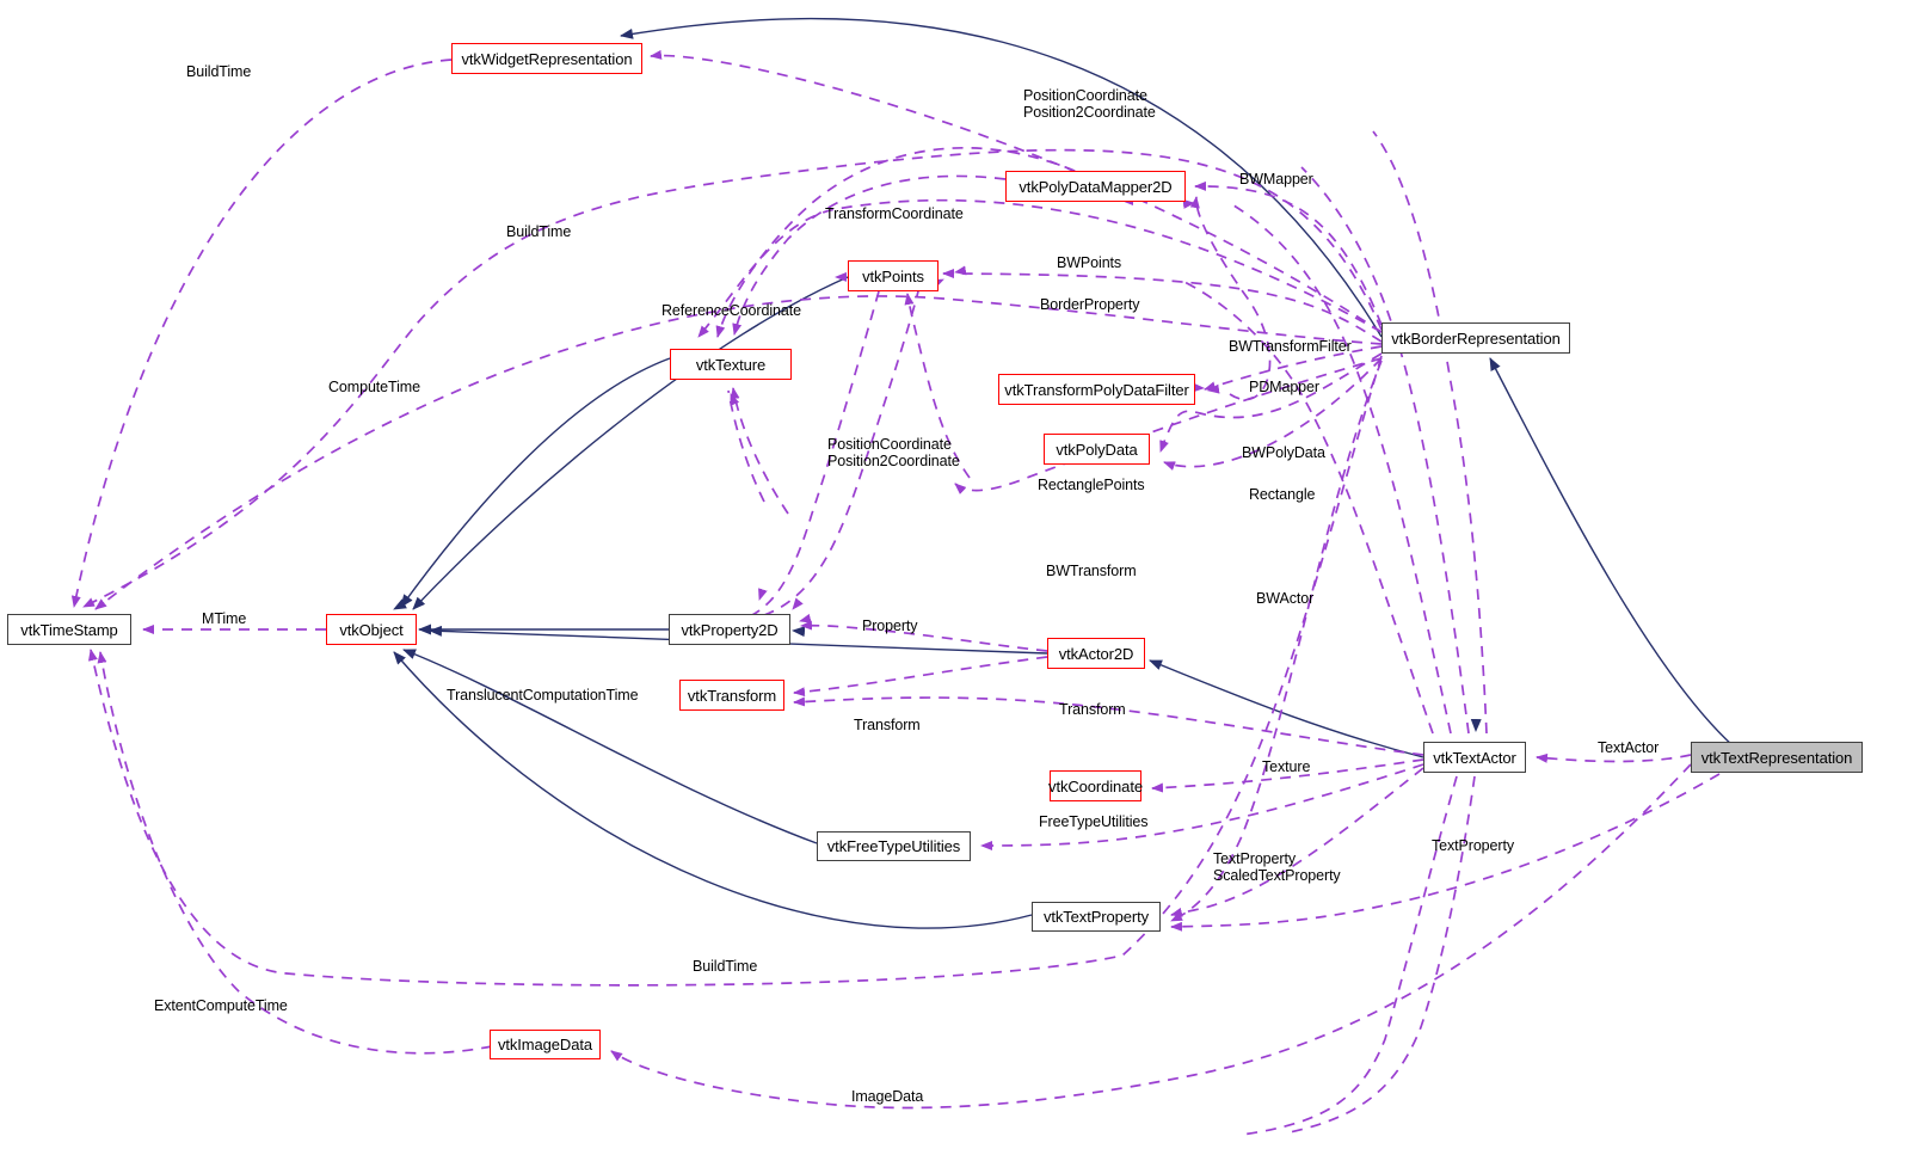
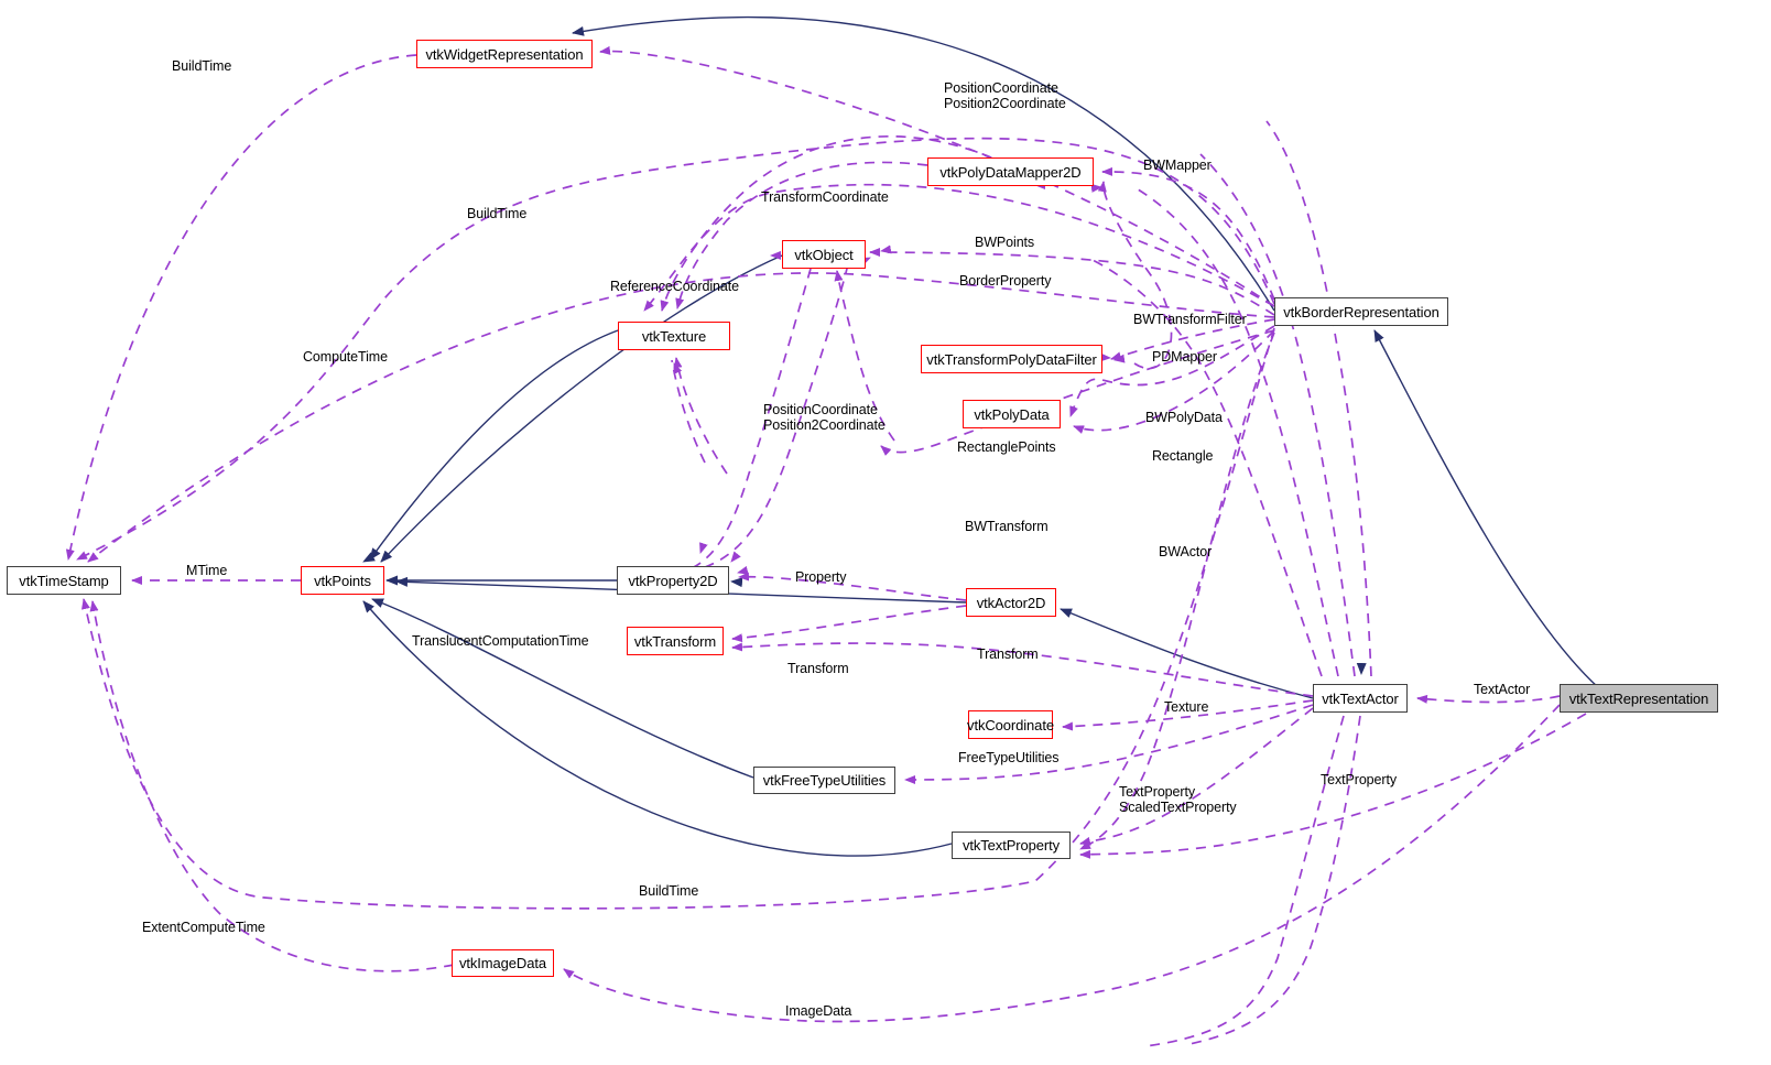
  vtkWidgetRepresentation
  vtkPolyDataMapper2D
- vtkPoints
+ vtkObject
  vtkBorderRepresentation
  vtkTexture
  vtkTransformPolyDataFilter
  vtkPolyData
  vtkTimeStamp
- vtkObject
+ vtkPoints
  vtkProperty2D
  vtkActor2D
  vtkTransform
  vtkTextActor
  vtkTextRepresentation
  vtkCoordinate
  vtkFreeTypeUtilities
  vtkTextProperty
  vtkImageData
  BuildTime
  PositionCoordinate
  Position2Coordinate
  BWMapper
  TransformCoordinate
  BuildTime
  BWPoints
  ReferenceCoordinate
  BorderProperty
  ComputeTime
  BWTransformFilter
  PDMapper
  PositionCoordinate
  Position2Coordinate
  BWPolyData
  RectanglePoints
  Rectangle
  BWTransform
  BWActor
  MTime
  Property
  TranslucentComputationTime
  Transform
  Transform
  TextActor
  Texture
  FreeTypeUtilities
  TextProperty
  ScaledTextProperty
  TextProperty
  BuildTime
  ExtentComputeTime
  ImageData
